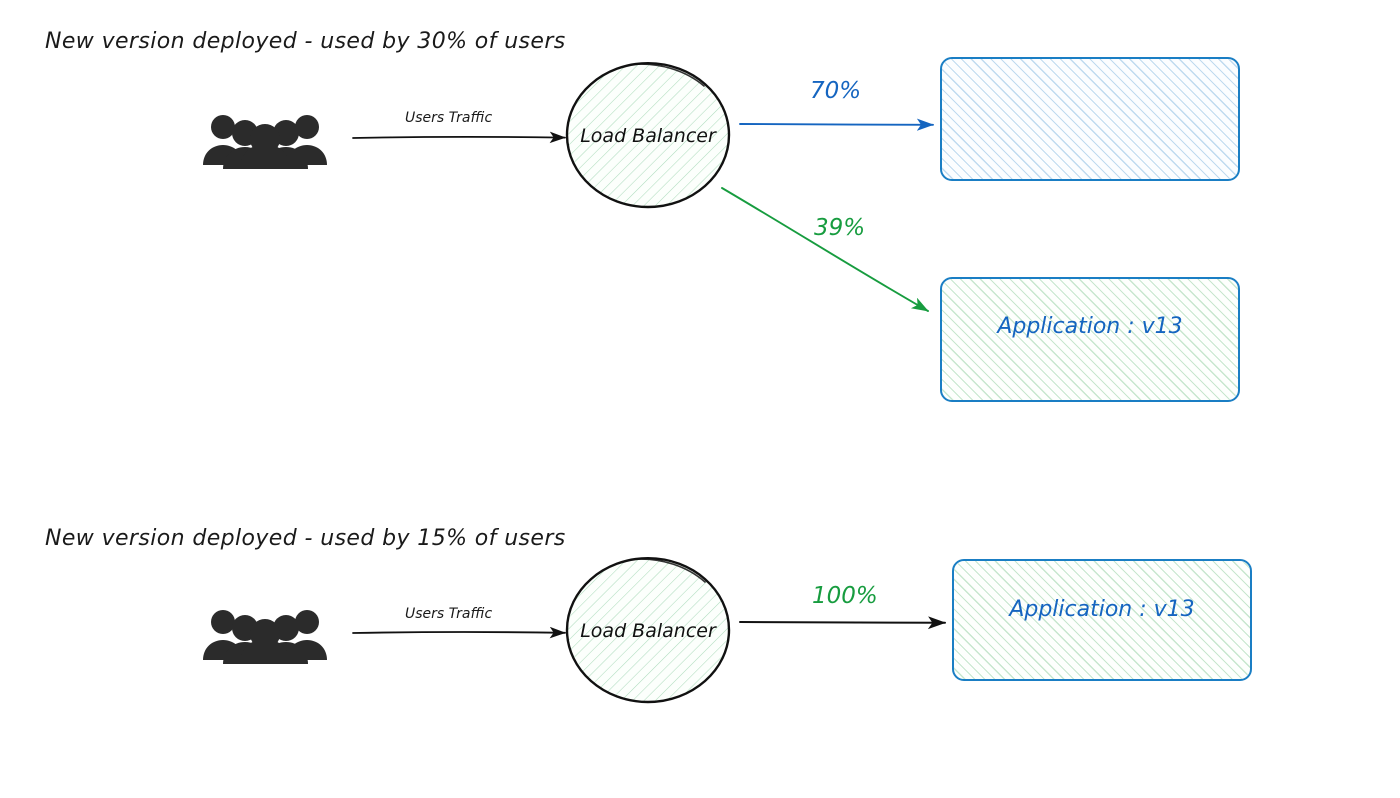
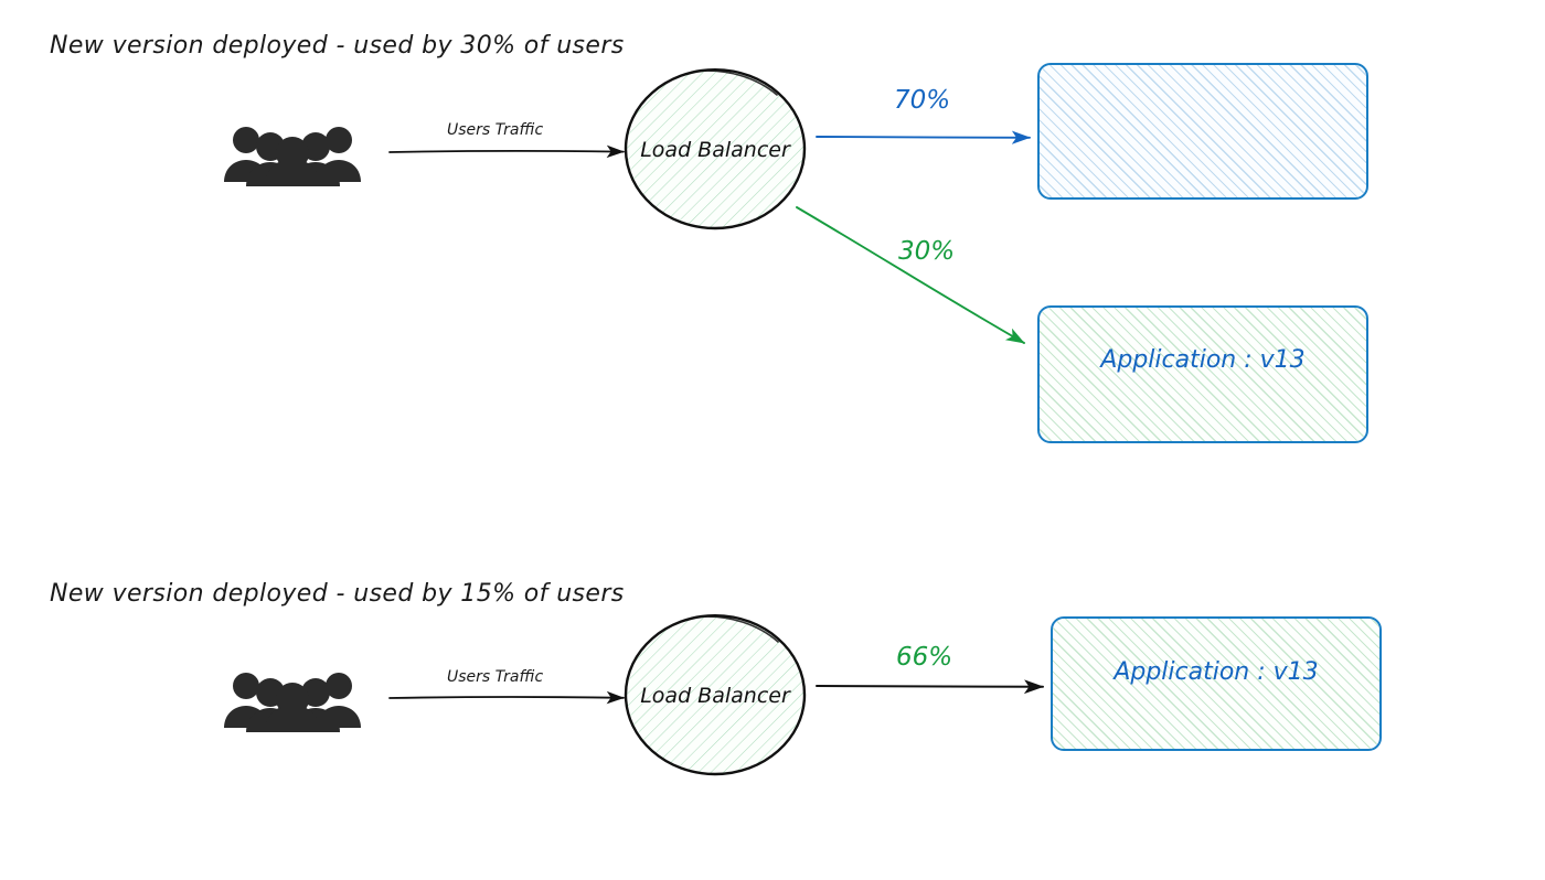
  New version deployed - used by 30% of users
  Users Traffic
  Load Balancer
  70%
- 39%
+ 30%
  Application : v13
  New version deployed - used by 15% of users
  Users Traffic
  Load Balancer
- 100%
+ 66%
  Application : v13
